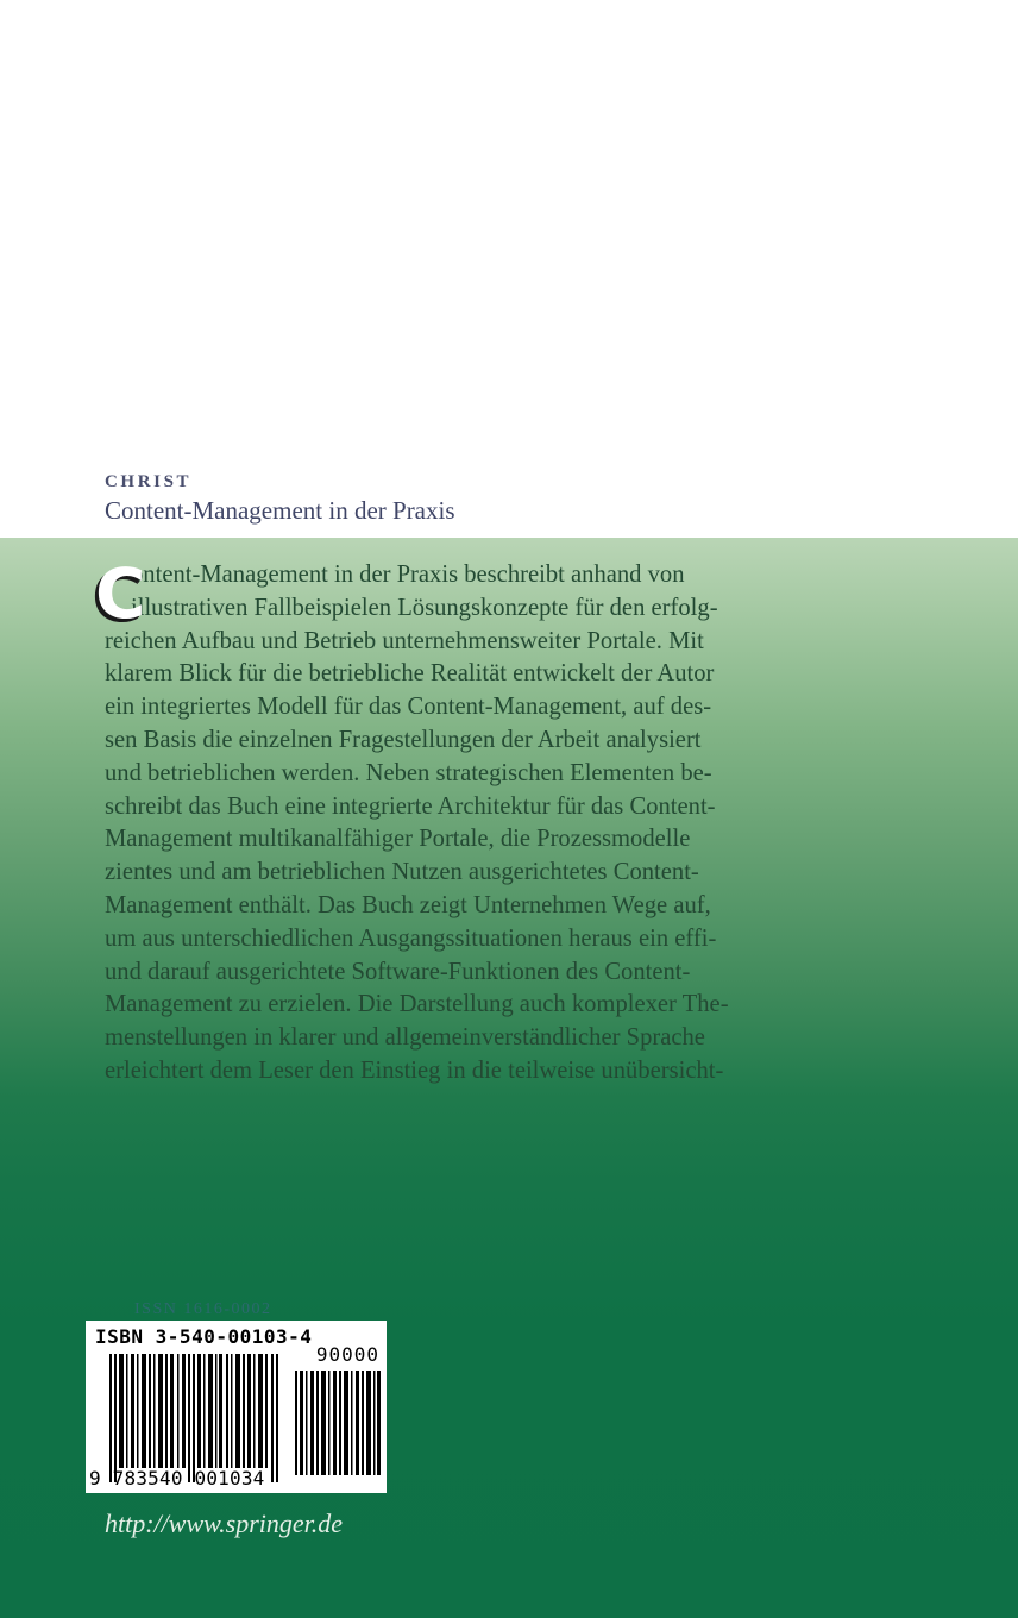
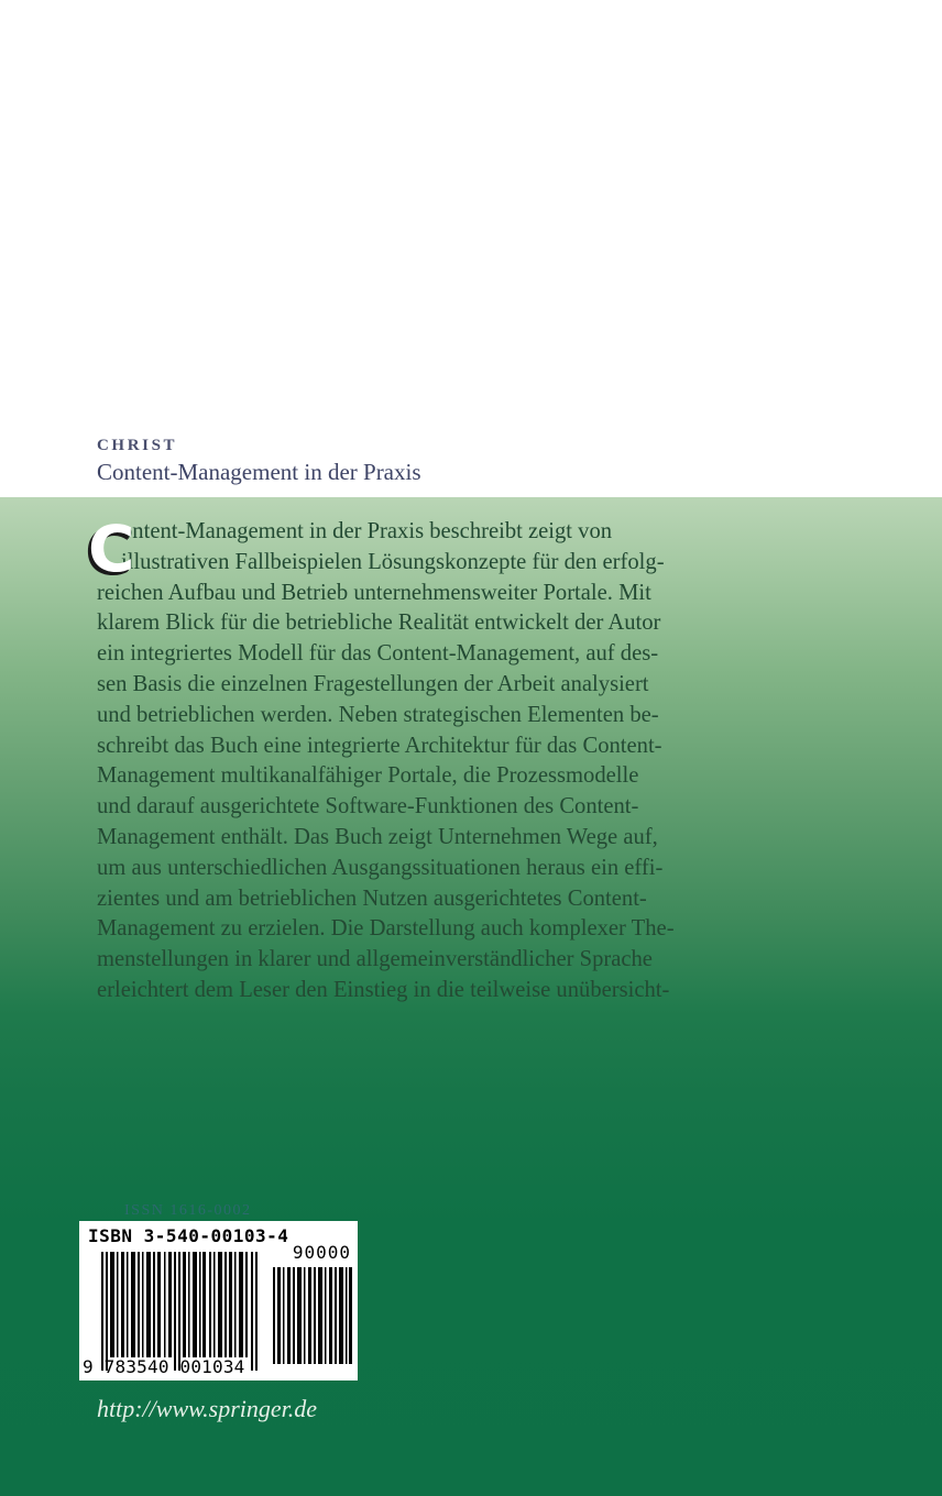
  CHRIST
  Content-Management in der Praxis
  C
- ontent-Management in der Praxis beschreibt anhand von
+ ontent-Management in der Praxis beschreibt zeigt von
  illustrativen Fallbeispielen Lösungskonzepte für den erfolg-
  reichen Aufbau und Betrieb unternehmensweiter Portale. Mit
  klarem Blick für die betriebliche Realität entwickelt der Autor
  ein integriertes Modell für das Content-Management, auf des-
  sen Basis die einzelnen Fragestellungen der Arbeit analysiert
  und betrieblichen werden. Neben strategischen Elementen be-
  schreibt das Buch eine integrierte Architektur für das Content-
  Management multikanalfähiger Portale, die Prozessmodelle
- zientes und am betrieblichen Nutzen ausgerichtetes Content-
+ und darauf ausgerichtete Software-Funktionen des Content-
  Management enthält. Das Buch zeigt Unternehmen Wege auf,
  um aus unterschiedlichen Ausgangssituationen heraus ein effi-
- und darauf ausgerichtete Software-Funktionen des Content-
+ zientes und am betrieblichen Nutzen ausgerichtetes Content-
  Management zu erzielen. Die Darstellung auch komplexer The-
  menstellungen in klarer und allgemeinverständlicher Sprache
  erleichtert dem Leser den Einstieg in die teilweise unübersicht-
  ISSN 1616-0002
  ISBN 3-540-00103-4
  90000
  9 783540 001034
  http://www.springer.de
